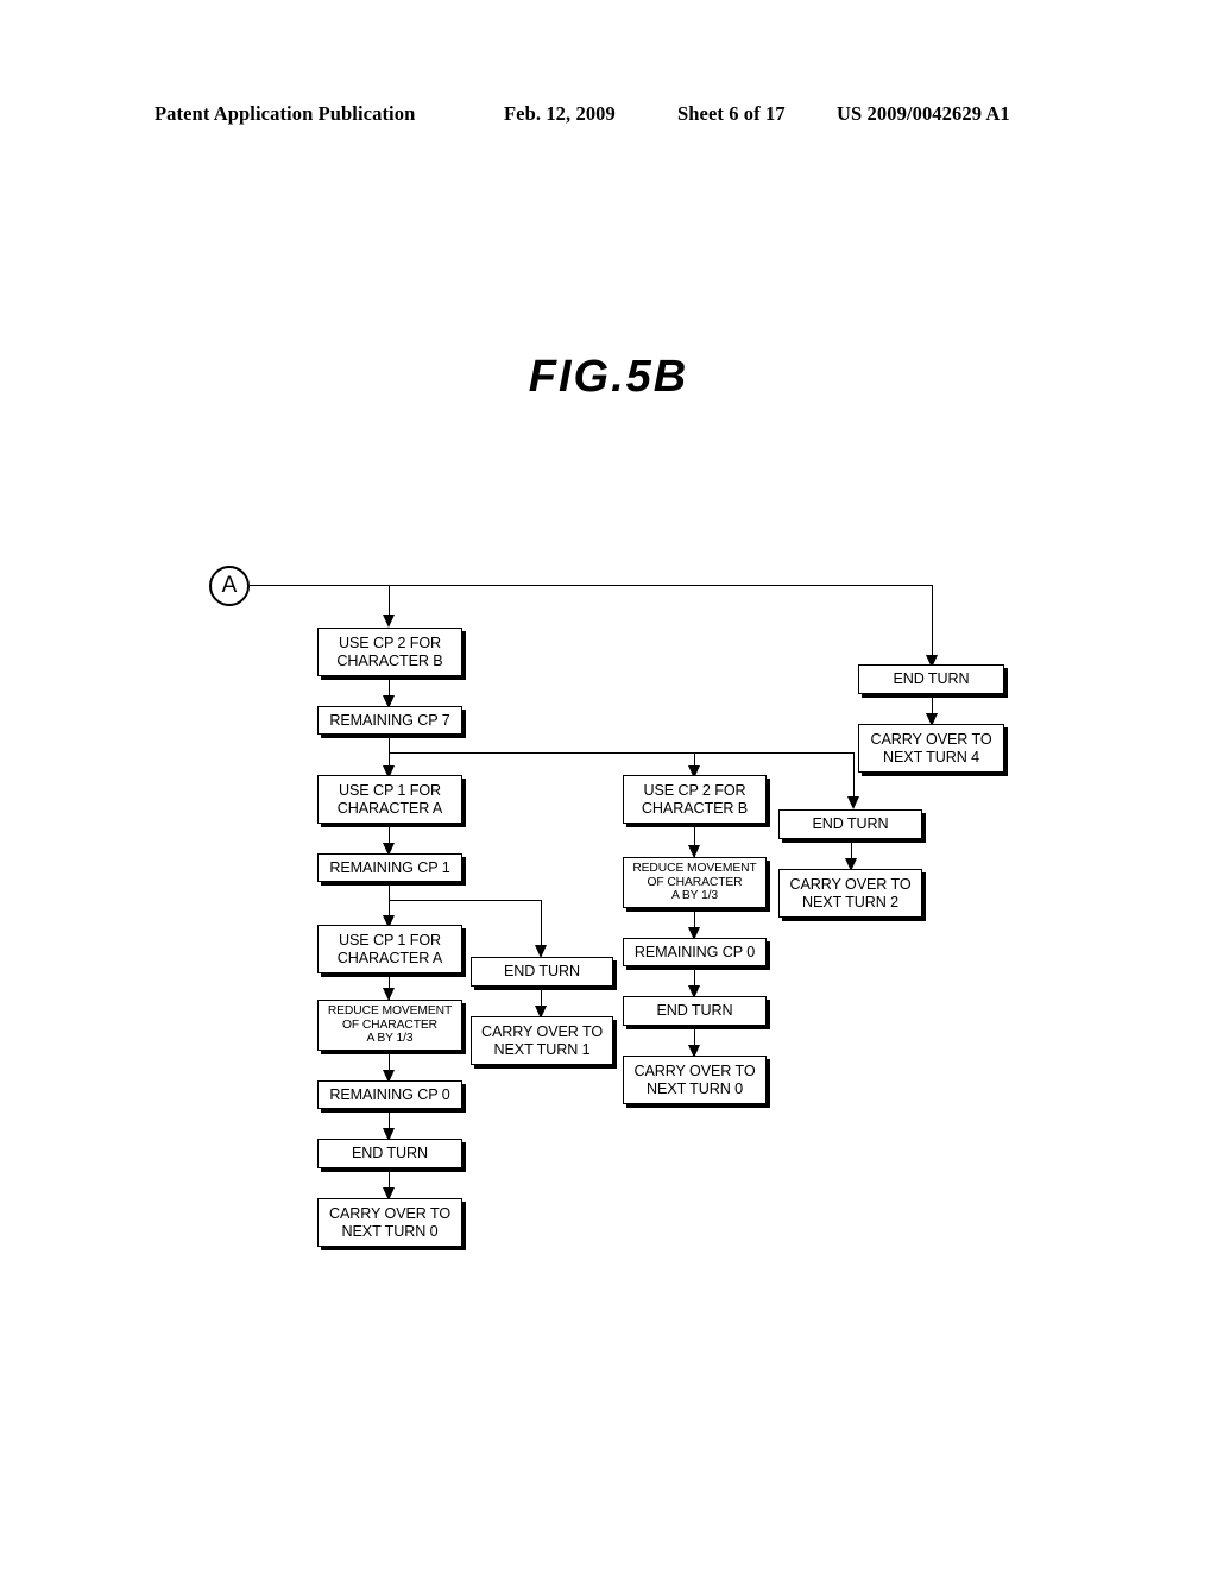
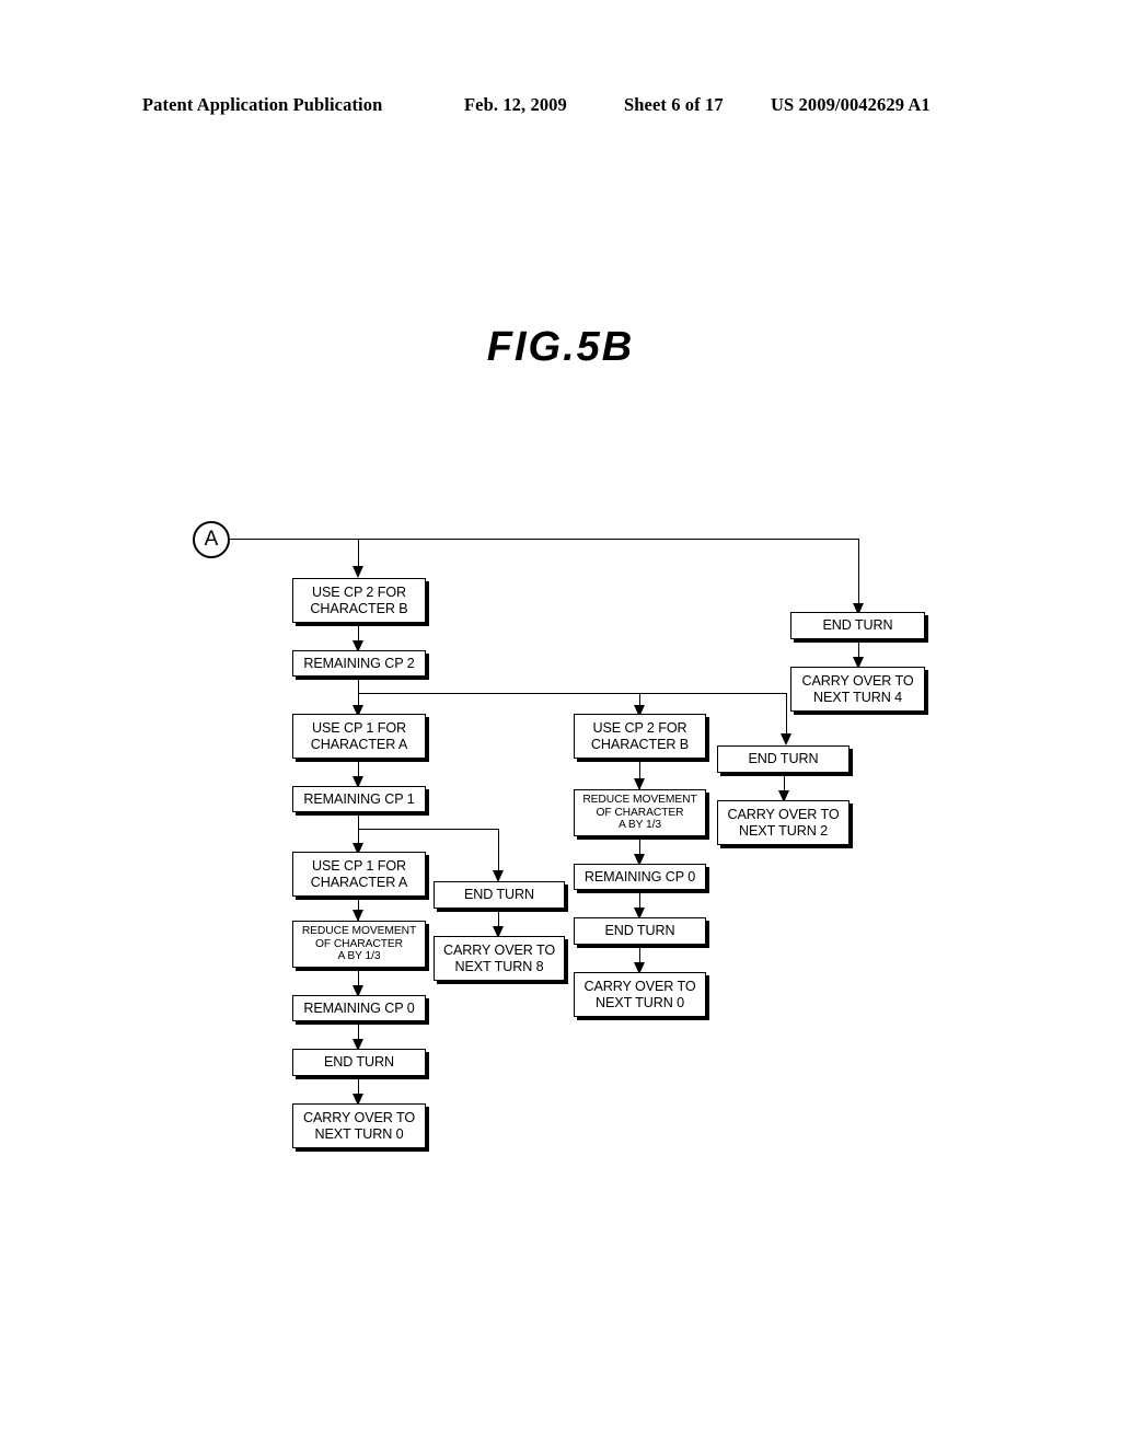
  Patent Application Publication
  Feb. 12, 2009
  Sheet 6 of 17
  US 2009/0042629 A1
  FIG.5B
  A
  USE CP 2 FOR
  CHARACTER B
- REMAINING CP 7
+ REMAINING CP 2
  USE CP 1 FOR
  CHARACTER A
  REMAINING CP 1
  USE CP 1 FOR
  CHARACTER A
  REDUCE MOVEMENT
  OF CHARACTER
  A BY 1/3
  REMAINING CP 0
  END TURN
  CARRY OVER TO
  NEXT TURN 0
  END TURN
  CARRY OVER TO
- NEXT TURN 1
+ NEXT TURN 8
  USE CP 2 FOR
  CHARACTER B
  REDUCE MOVEMENT
  OF CHARACTER
  A BY 1/3
  REMAINING CP 0
  END TURN
  CARRY OVER TO
  NEXT TURN 0
  END TURN
  CARRY OVER TO
  NEXT TURN 2
  END TURN
  CARRY OVER TO
  NEXT TURN 4
